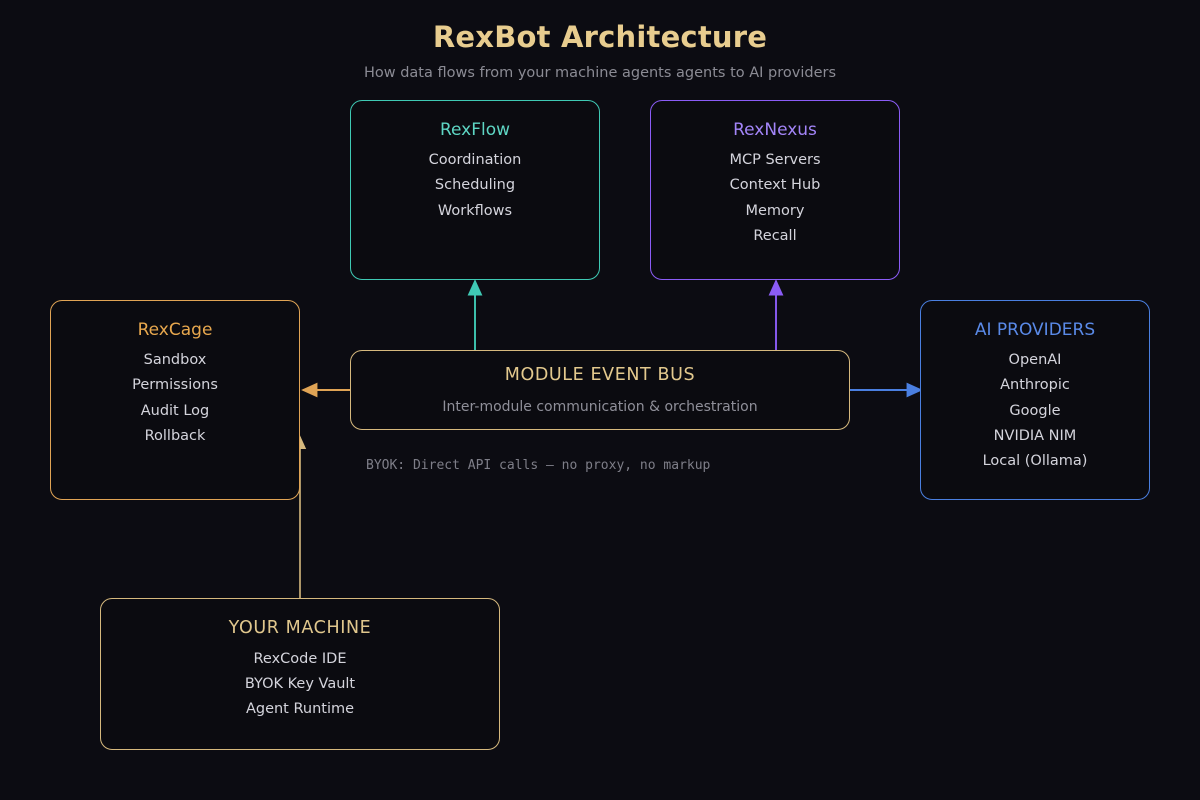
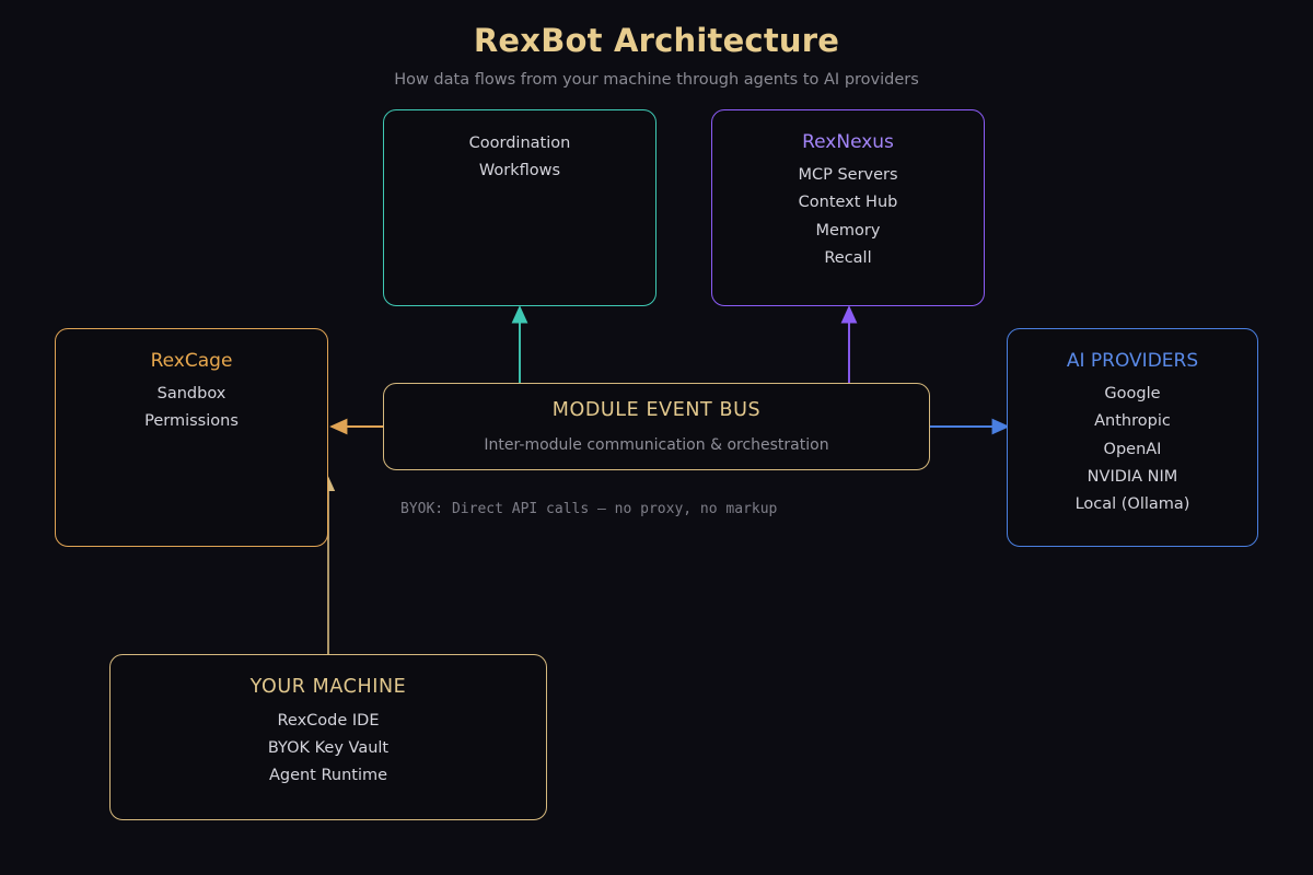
  RexBot Architecture
- How data flows from your machine agents agents to AI providers
+ How data flows from your machine through agents to AI providers
- RexFlow
  Coordination
- Scheduling
  Workflows
  RexNexus
  MCP Servers
  Context Hub
  Memory
  Recall
  RexCage
  Sandbox
  Permissions
- Audit Log
- Rollback
  AI PROVIDERS
- OpenAI
+ Google
  Anthropic
- Google
+ OpenAI
  NVIDIA NIM
  Local (Ollama)
  MODULE EVENT BUS
  Inter-module communication & orchestration
  BYOK: Direct API calls — no proxy, no markup
  YOUR MACHINE
  RexCode IDE
  BYOK Key Vault
  Agent Runtime
